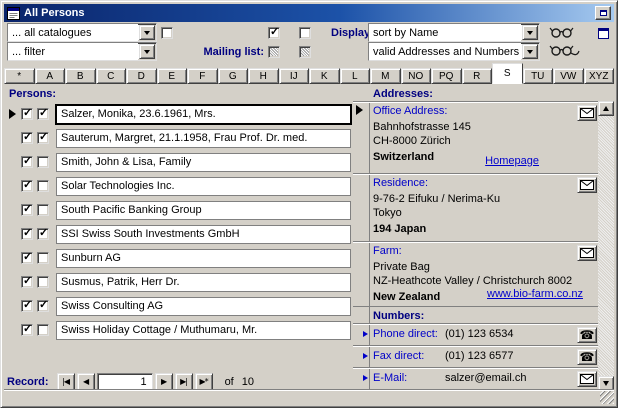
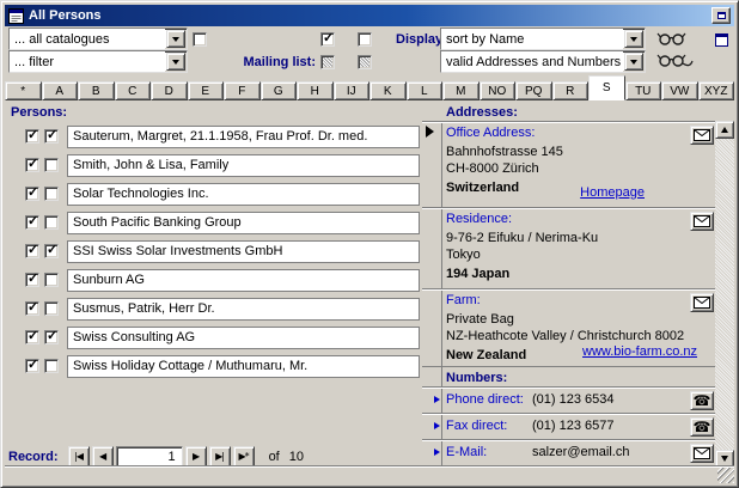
  All Persons
  ... all catalogues
  Displa
  sort by Name
  ... filter
  Mailing list:
  valid Addresses and Numbers
  *
  A
  B
  C
  D
  E
  F
  G
  H
  IJ
  K
  L
  M
  NO
  PQ
  R
  S
  TU
  VW
  XYZ
  Persons:
- Salzer, Monika, 23.6.1961, Mrs.
  Sauterum, Margret, 21.1.1958, Frau Prof. Dr. med.
  Smith, John & Lisa, Family
  Solar Technologies Inc.
  South Pacific Banking Group
- SSI Swiss South Investments GmbH
+ SSI Swiss Solar Investments GmbH
  Sunburn AG
  Susmus, Patrik, Herr Dr.
  Swiss Consulting AG
  Swiss Holiday Cottage / Muthumaru, Mr.
  Addresses:
  Office Address:
  Bahnhofstrasse 145
  CH-8000 Zürich
  Switzerland
  Homepage
  Residence:
  9-76-2 Eifuku / Nerima-Ku
  Tokyo
  194 Japan
  Farm:
  Private Bag
  NZ-Heathcote Valley / Christchurch 8002
  New Zealand
  www.bio-farm.co.nz
  Numbers:
  Phone direct:
  (01) 123 6534
  ☎
  Fax direct:
  (01) 123 6577
  ☎
  E-Mail:
  salzer@email.ch
  Record:
  |◀
  ◀
  1
  ▶
  ▶|
  ▶*
  of
  10
